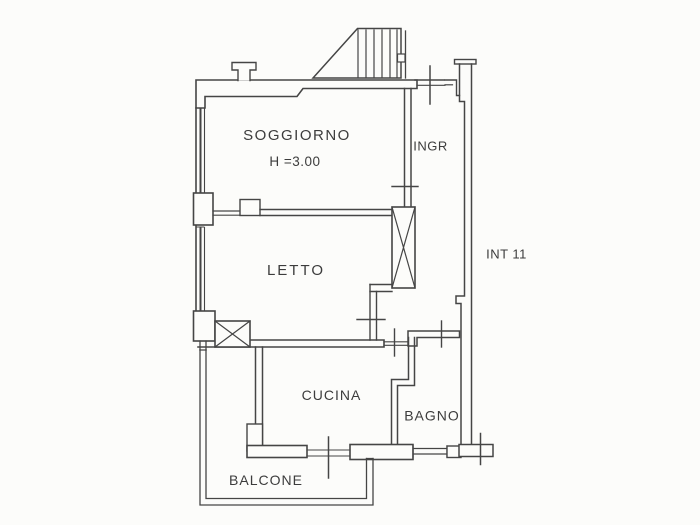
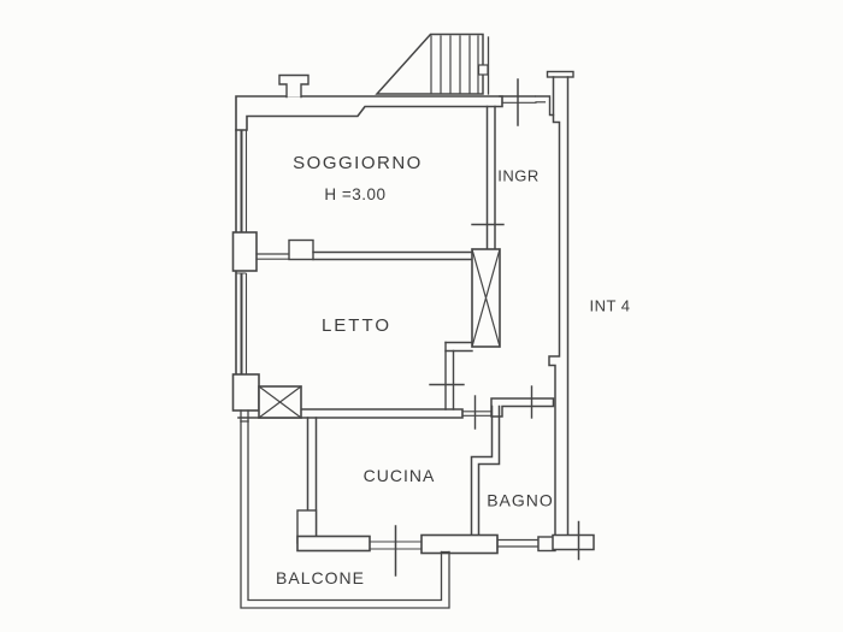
  SOGGIORNO
  H =3.00
  INGR
- INT 11
+ INT 4
  LETTO
  CUCINA
  BAGNO
  BALCONE
